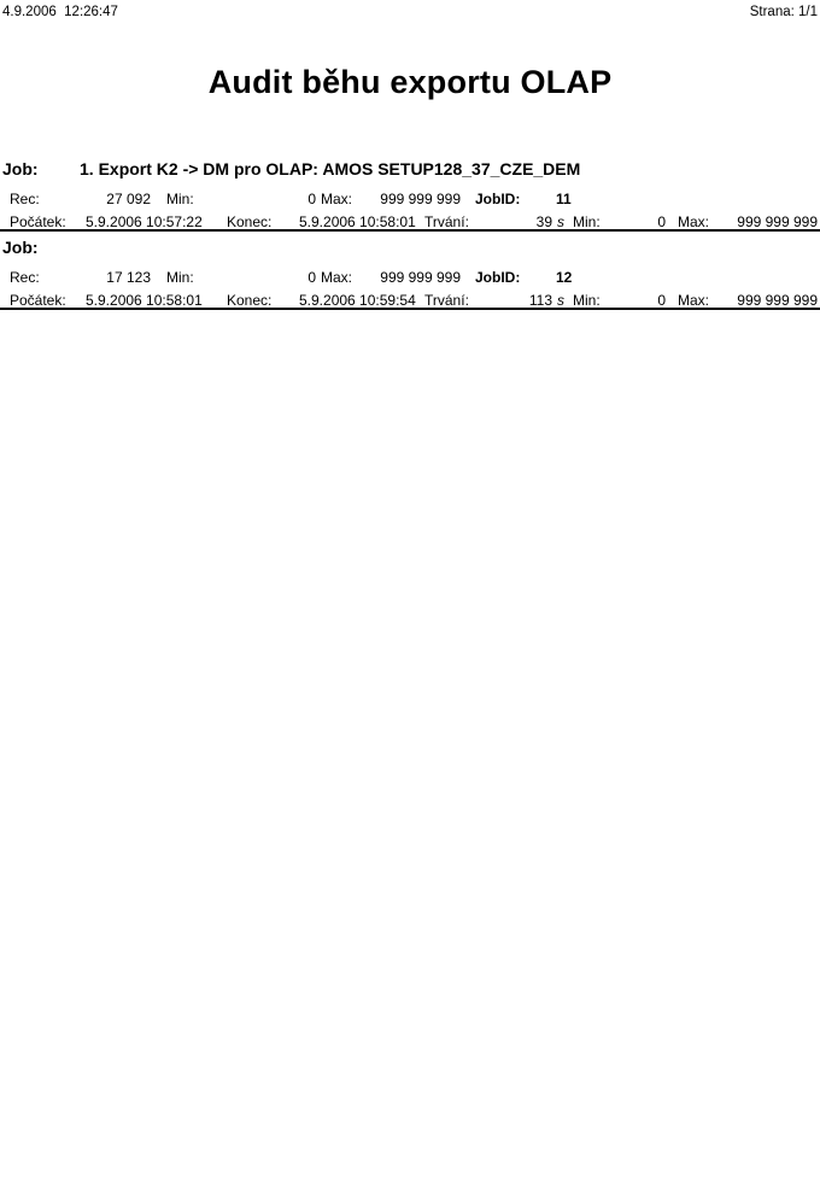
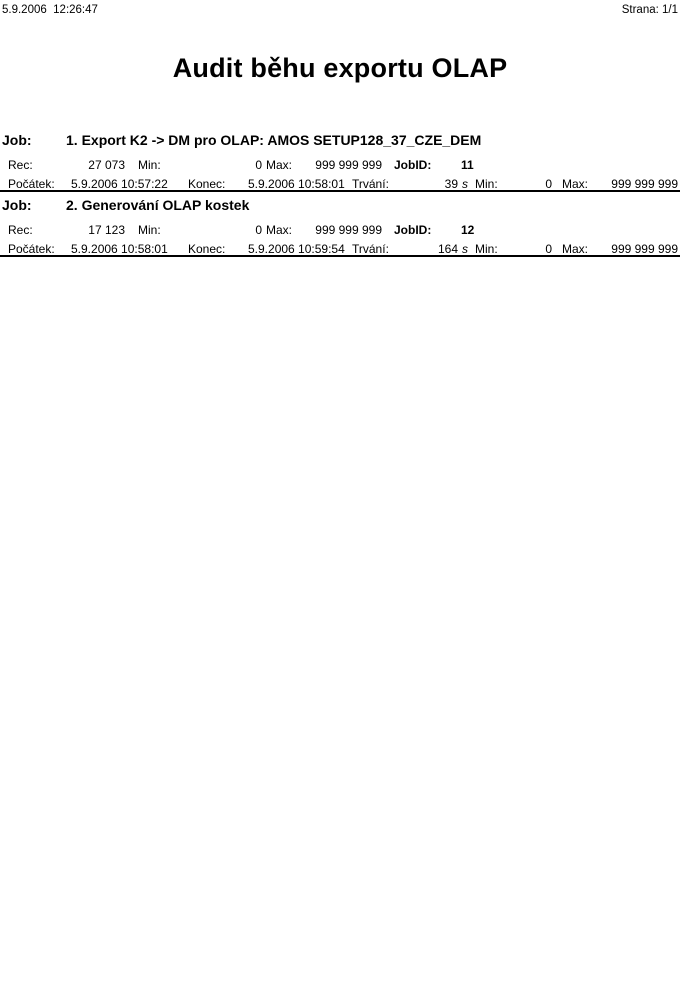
- 4.9.2006 12:26:47
+ 5.9.2006 12:26:47
  Strana: 1/1
  Audit běhu exportu OLAP
  Job:
  1. Export K2 -> DM pro OLAP: AMOS SETUP128_37_CZE_DEM
  Rec:
- 27 092
+ 27 073
  Min:
  0
  Max:
  999 999 999
  JobID:
  11
  Počátek:
  5.9.2006 10:57:22
  Konec:
  5.9.2006 10:58:01
  Trvání:
  39
  s
  Min:
  0
  Max:
  999 999 999
  Job:
+ 2. Generování OLAP kostek
  Rec:
  17 123
  Min:
  0
  Max:
  999 999 999
  JobID:
  12
  Počátek:
  5.9.2006 10:58:01
  Konec:
  5.9.2006 10:59:54
  Trvání:
- 113
+ 164
  s
  Min:
  0
  Max:
  999 999 999
